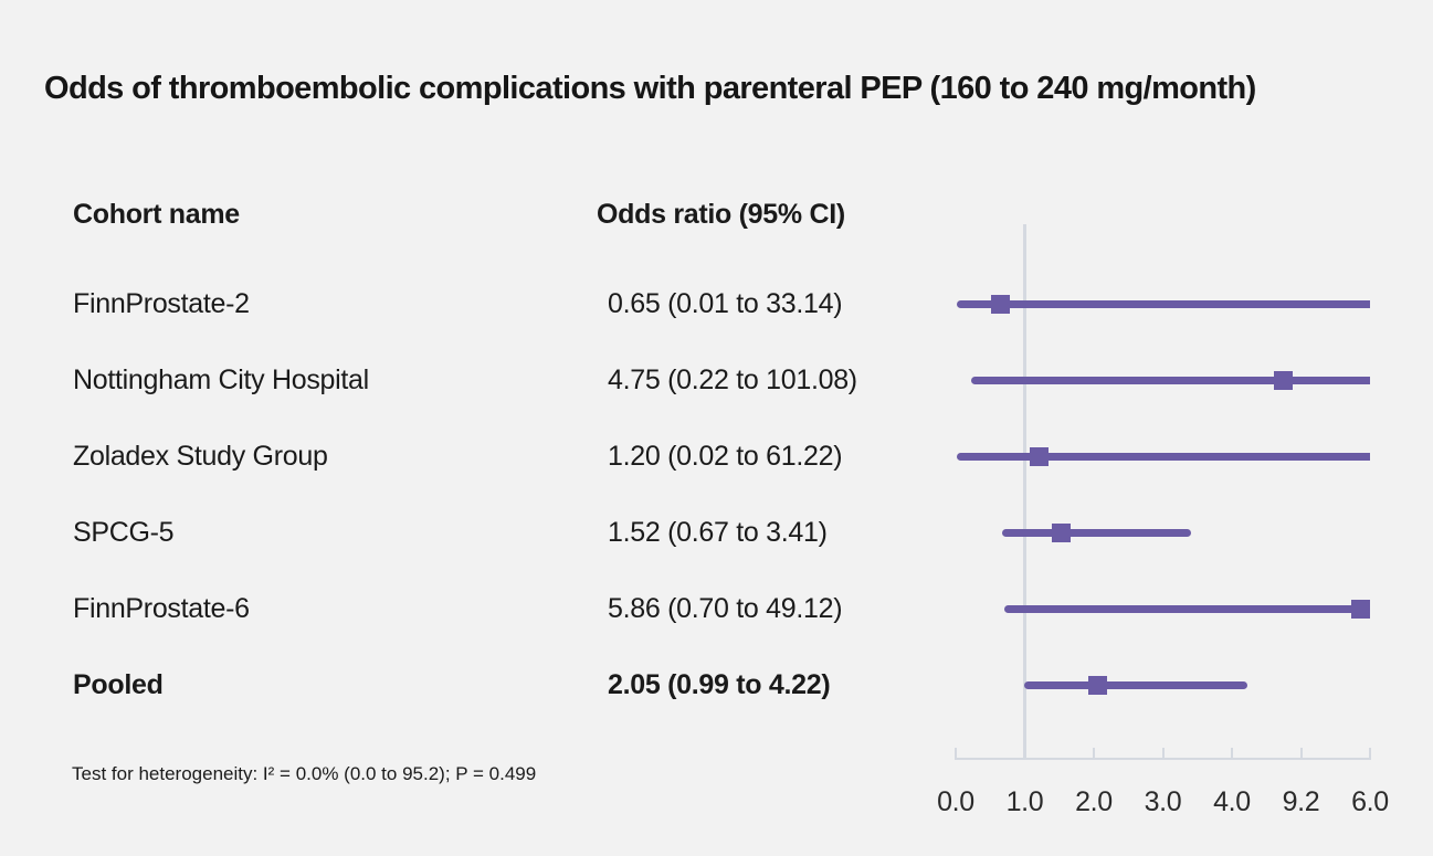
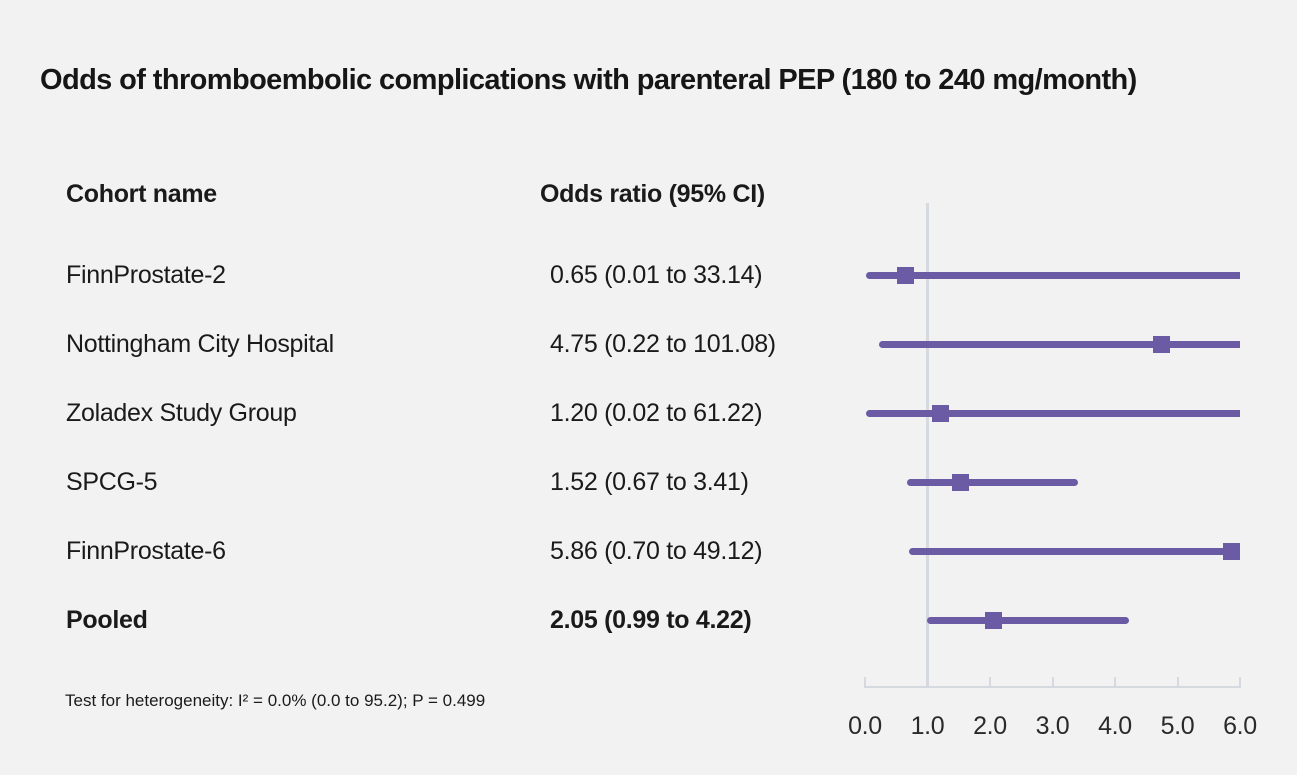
- Odds of thromboembolic complications with parenteral PEP (160 to 240 mg/month)
+ Odds of thromboembolic complications with parenteral PEP (180 to 240 mg/month)
  Cohort name
  Odds ratio (95% CI)
  FinnProstate-2
  0.65 (0.01 to 33.14)
  Nottingham City Hospital
  4.75 (0.22 to 101.08)
  Zoladex Study Group
  1.20 (0.02 to 61.22)
  SPCG-5
  1.52 (0.67 to 3.41)
  FinnProstate-6
  5.86 (0.70 to 49.12)
  Pooled
  2.05 (0.99 to 4.22)
  0.0
  1.0
  2.0
  3.0
  4.0
- 9.2
+ 5.0
  6.0
  Test for heterogeneity: I² = 0.0% (0.0 to 95.2); P = 0.499
